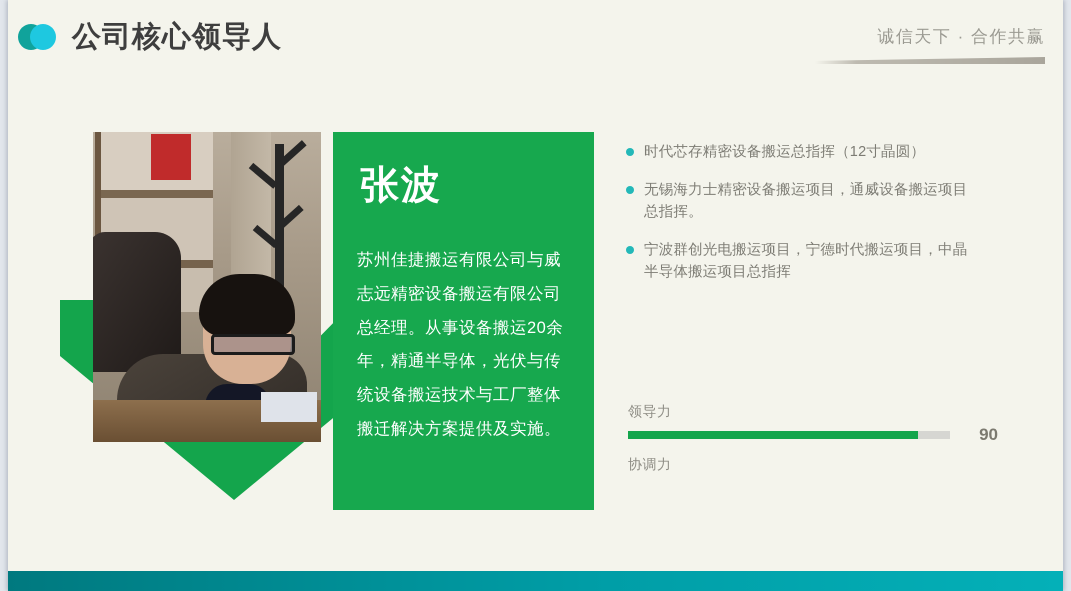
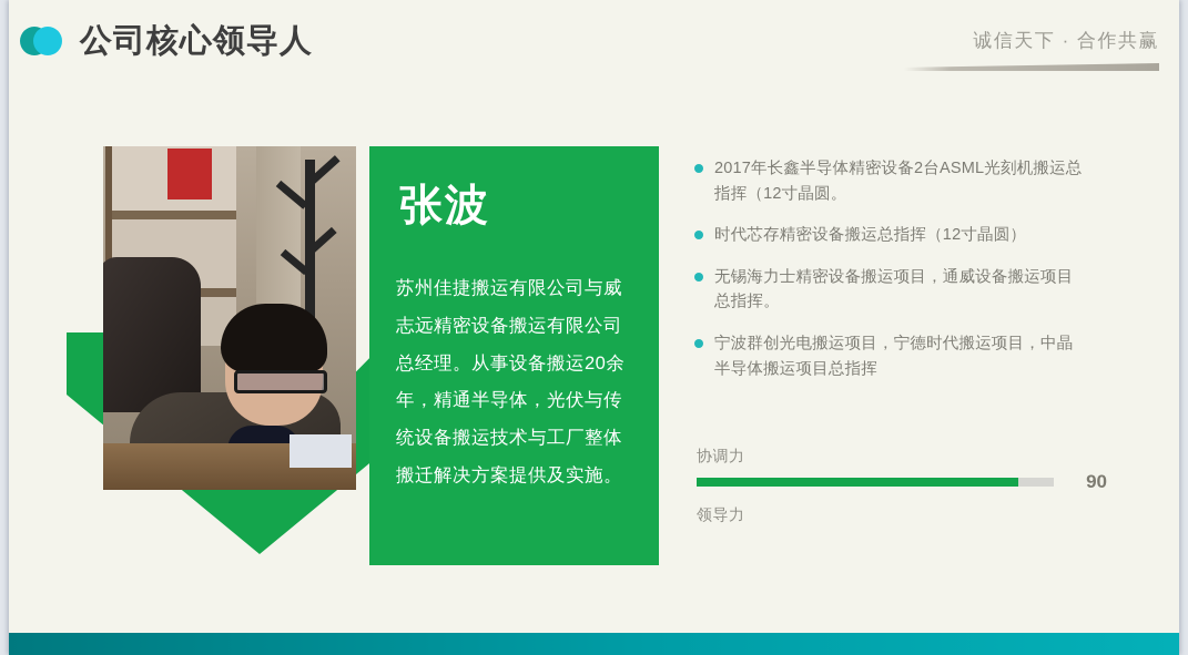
  公司核心领导人
  诚信天下 · 合作共赢
  张波
  苏州佳捷搬运有限公司与威志远精密设备搬运有限公司总经理。从事设备搬运20余年，精通半导体，光伏与传统设备搬运技术与工厂整体搬迁解决方案提供及实施。
+ 2017年长鑫半导体精密设备2台ASML光刻机搬运总指挥（12寸晶圆。
  时代芯存精密设备搬运总指挥（12寸晶圆）
  无锡海力士精密设备搬运项目，通威设备搬运项目总指挥。
  宁波群创光电搬运项目，宁德时代搬运项目，中晶半导体搬运项目总指挥
- 领导力
+ 协调力
  90
- 协调力
+ 领导力
